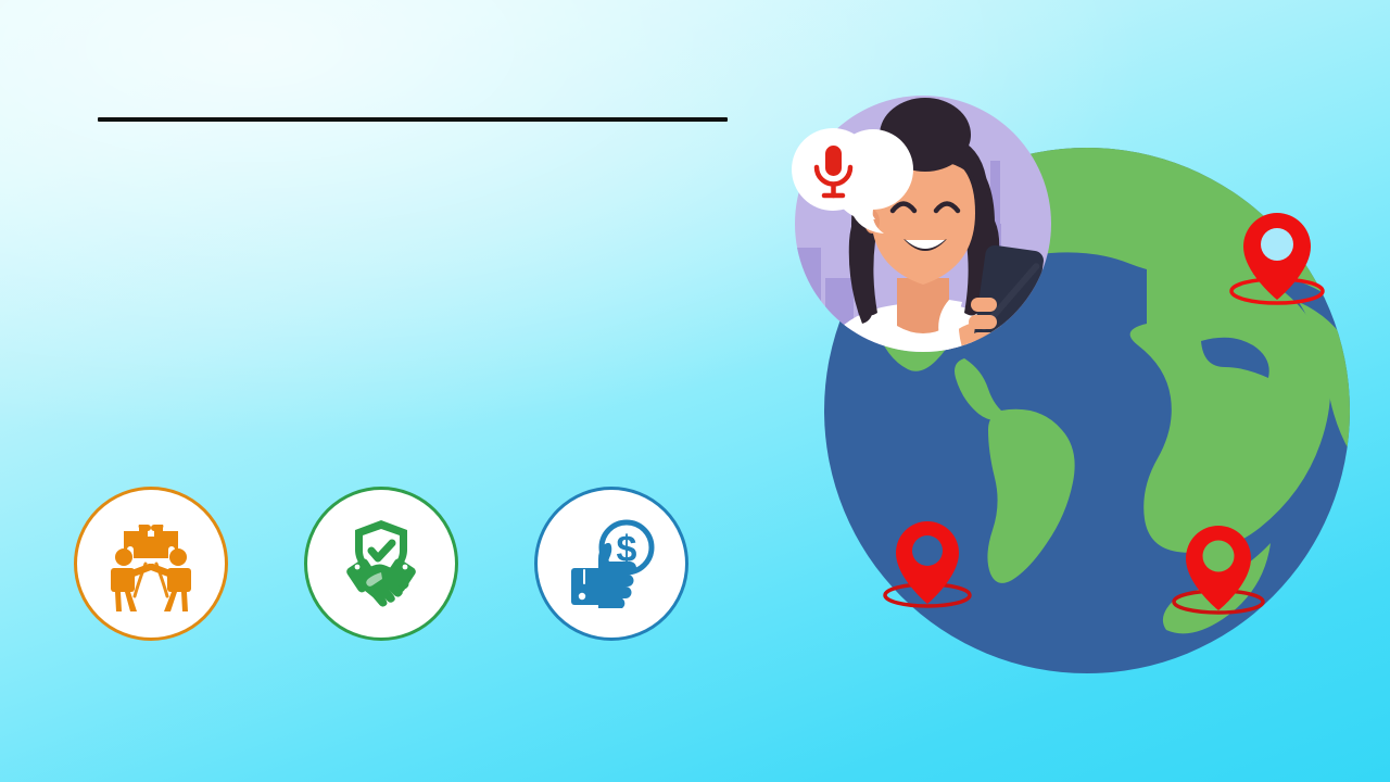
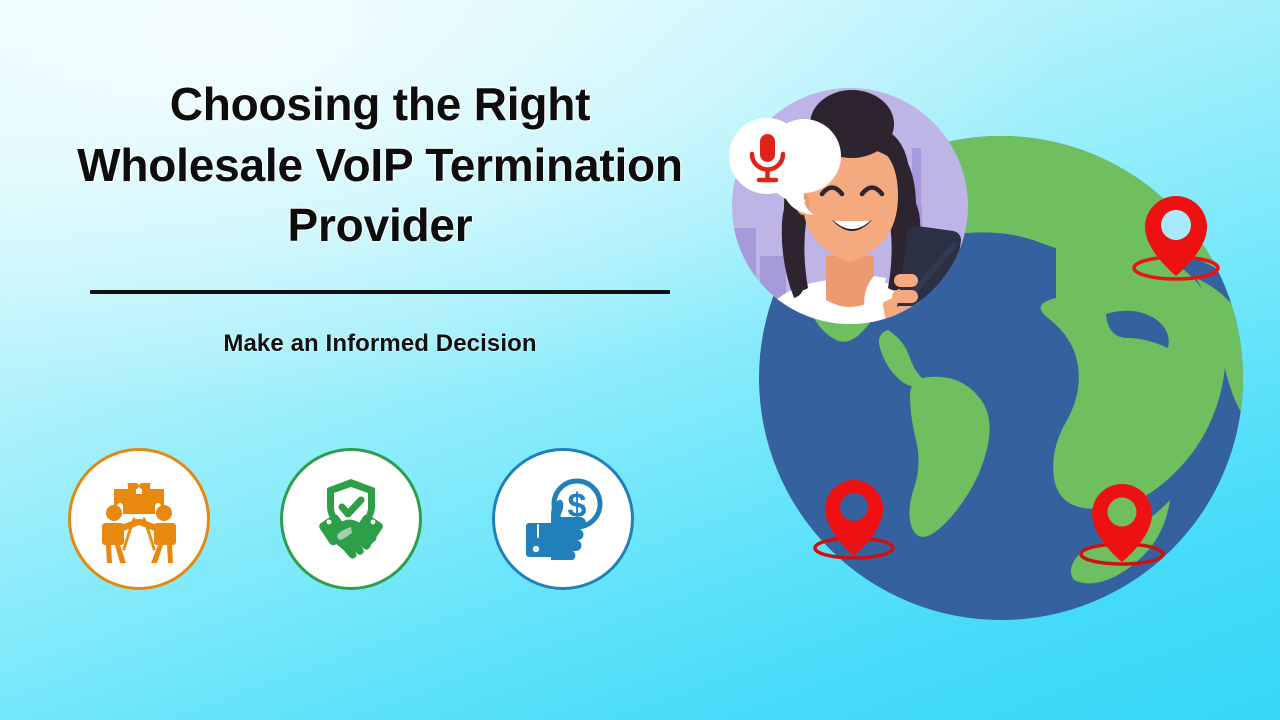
+ Choosing the Right
+ Wholesale VoIP Termination
+ Provider
+ Make an Informed Decision
  $
